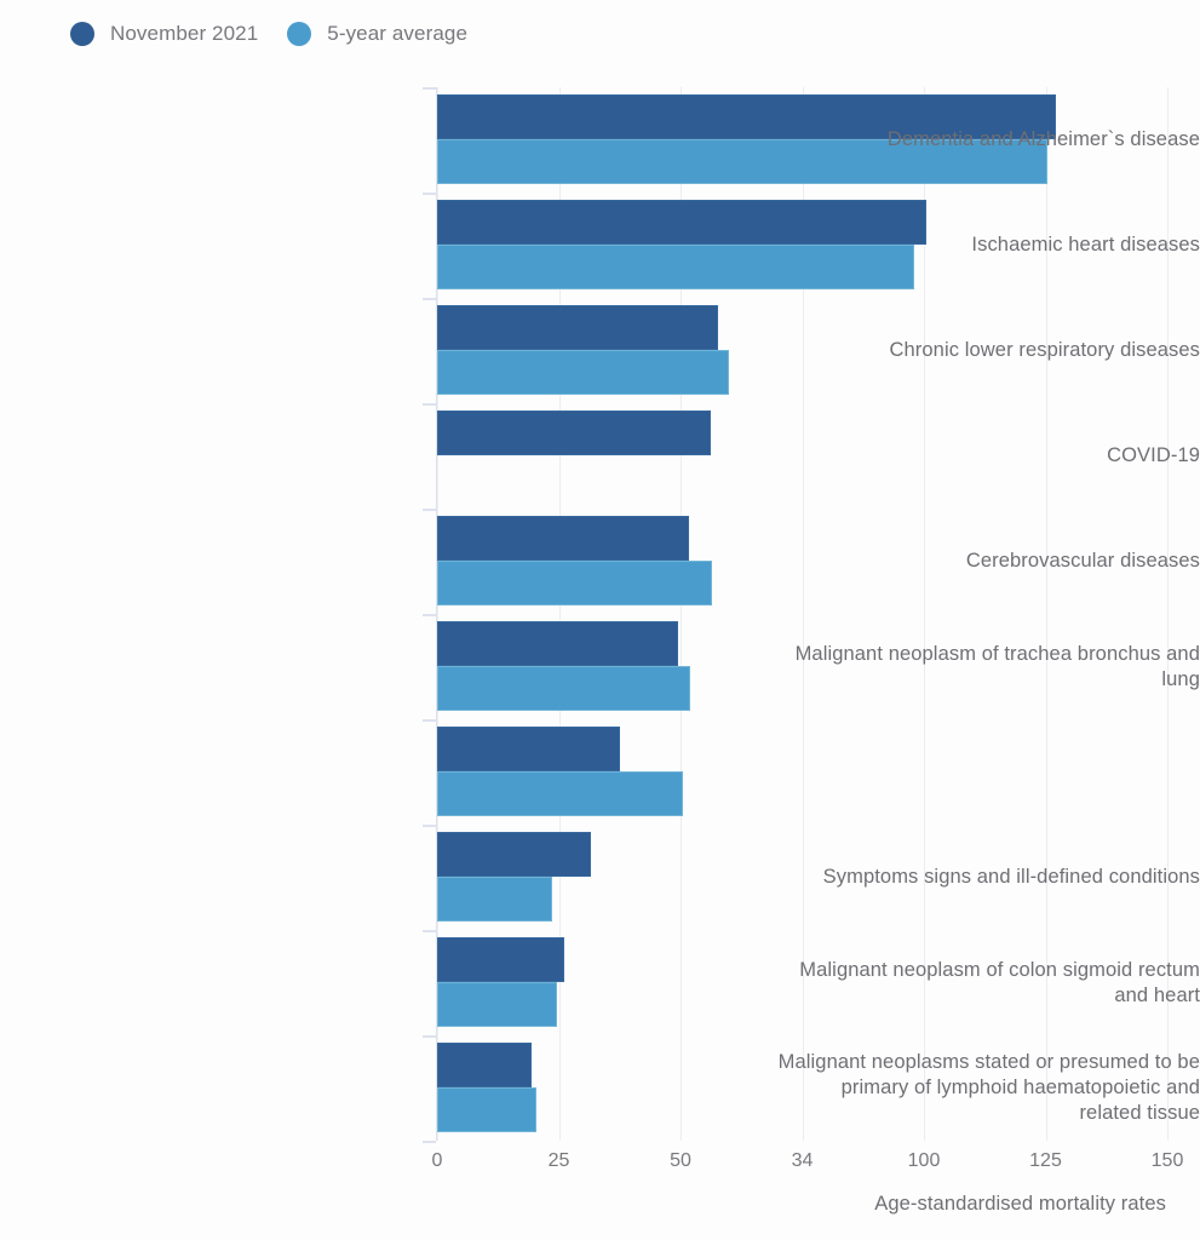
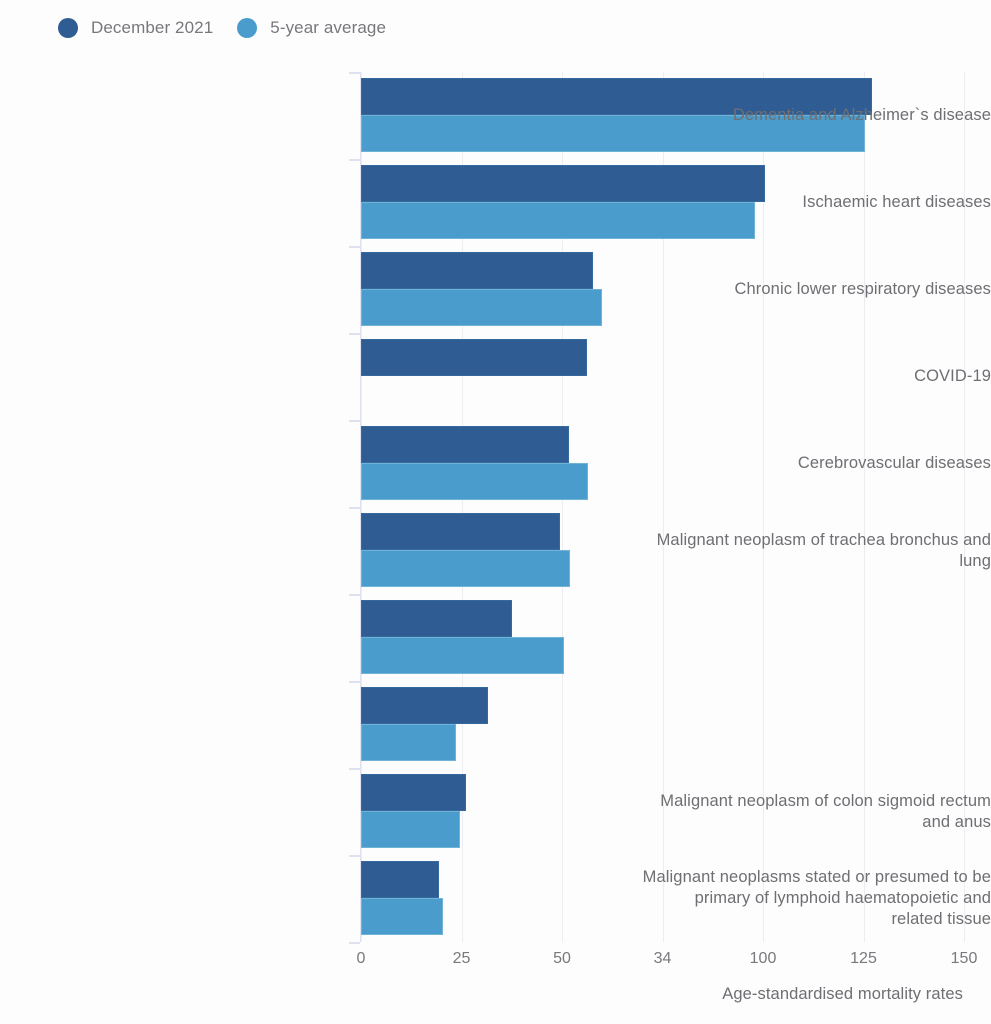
- November 2021
+ December 2021
  5-year average
  Age-standardised mortality rates
  0
  25
  50
  34
  100
  125
  150
  Dementia and Alzheimer`s disease
  Ischaemic heart diseases
  Chronic lower respiratory diseases
  COVID-19
  Cerebrovascular diseases
  Malignant neoplasm of trachea bronchus and lung
- Symptoms signs and ill-defined conditions
- Malignant neoplasm of colon sigmoid rectum and heart
+ Malignant neoplasm of colon sigmoid rectum and anus
  Malignant neoplasms stated or presumed to be primary of lymphoid haematopoietic and related tissue
